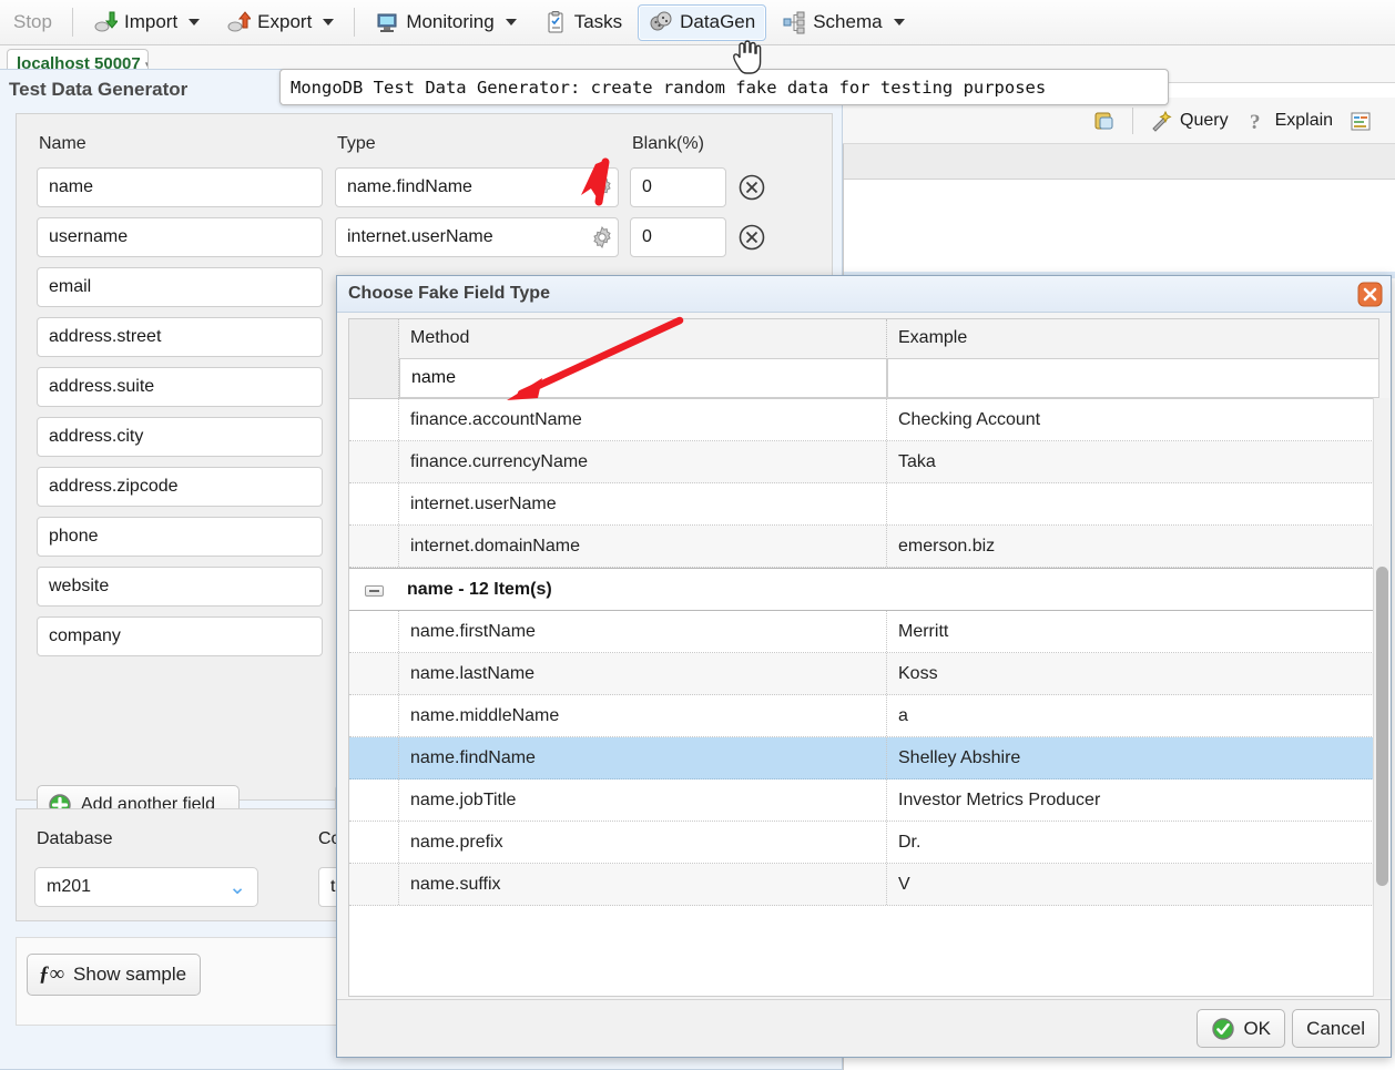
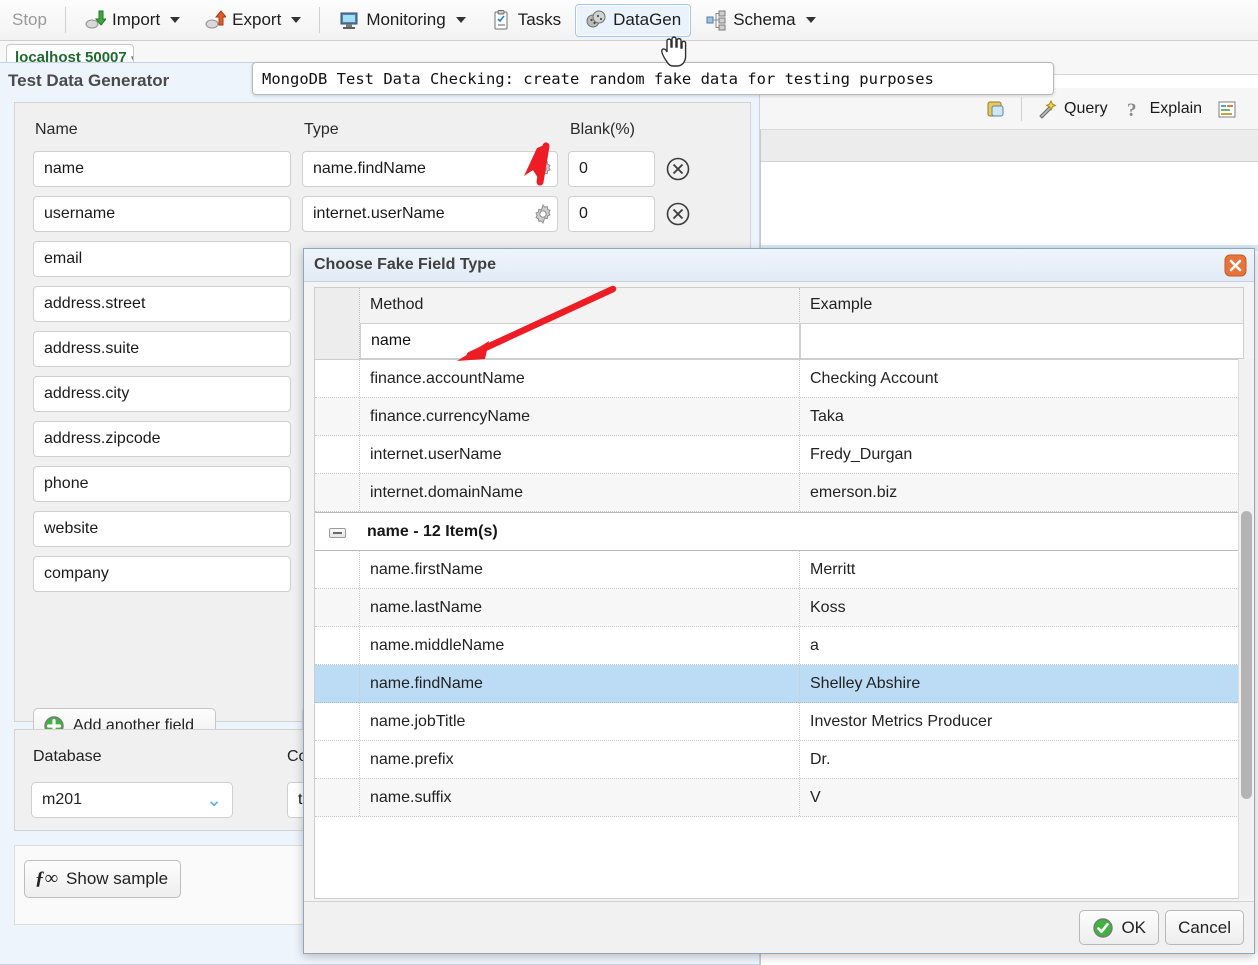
  localhost 50007
  Query
  ?
  Explain
  Stop
  Import
  Export
  Monitoring
  Tasks
  DataGen
  Schema
  Test Data Generator
  Name
  Type
  Blank(%)
  name
  name.findName
  0
  username
  internet.userName
  0
  email
  address.street
  address.suite
  address.city
  address.zipcode
  phone
  website
  company
  Add another field
  Database
  m201
  ⌄
  ƒ∞
  Show sample
- MongoDB Test Data Generator: create random fake data for testing purposes
+ MongoDB Test Data Checking: create random fake data for testing purposes
  Choose Fake Field Type
  Method
  Example
  name
  finance.accountName
  Checking Account
  finance.currencyName
  Taka
  internet.userName
+ Fredy_Durgan
  internet.domainName
  emerson.biz
  name - 12 Item(s)
  name.firstName
  Merritt
  name.lastName
  Koss
  name.middleName
  a
  name.findName
  Shelley Abshire
  name.jobTitle
  Investor Metrics Producer
  name.prefix
  Dr.
  name.suffix
  V
  OK
  Cancel
